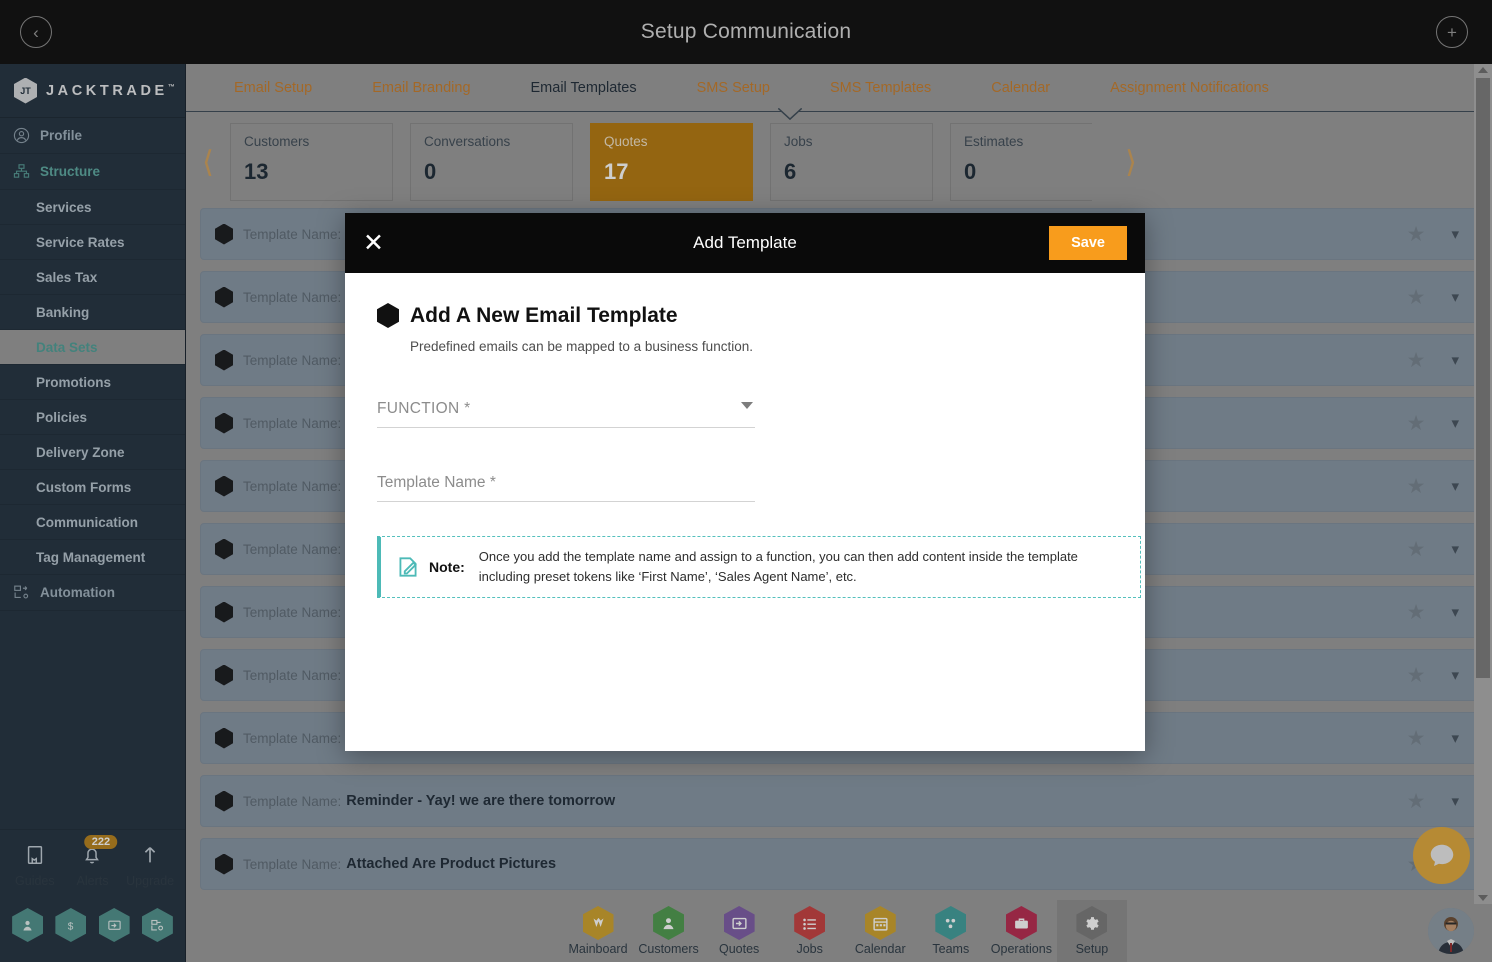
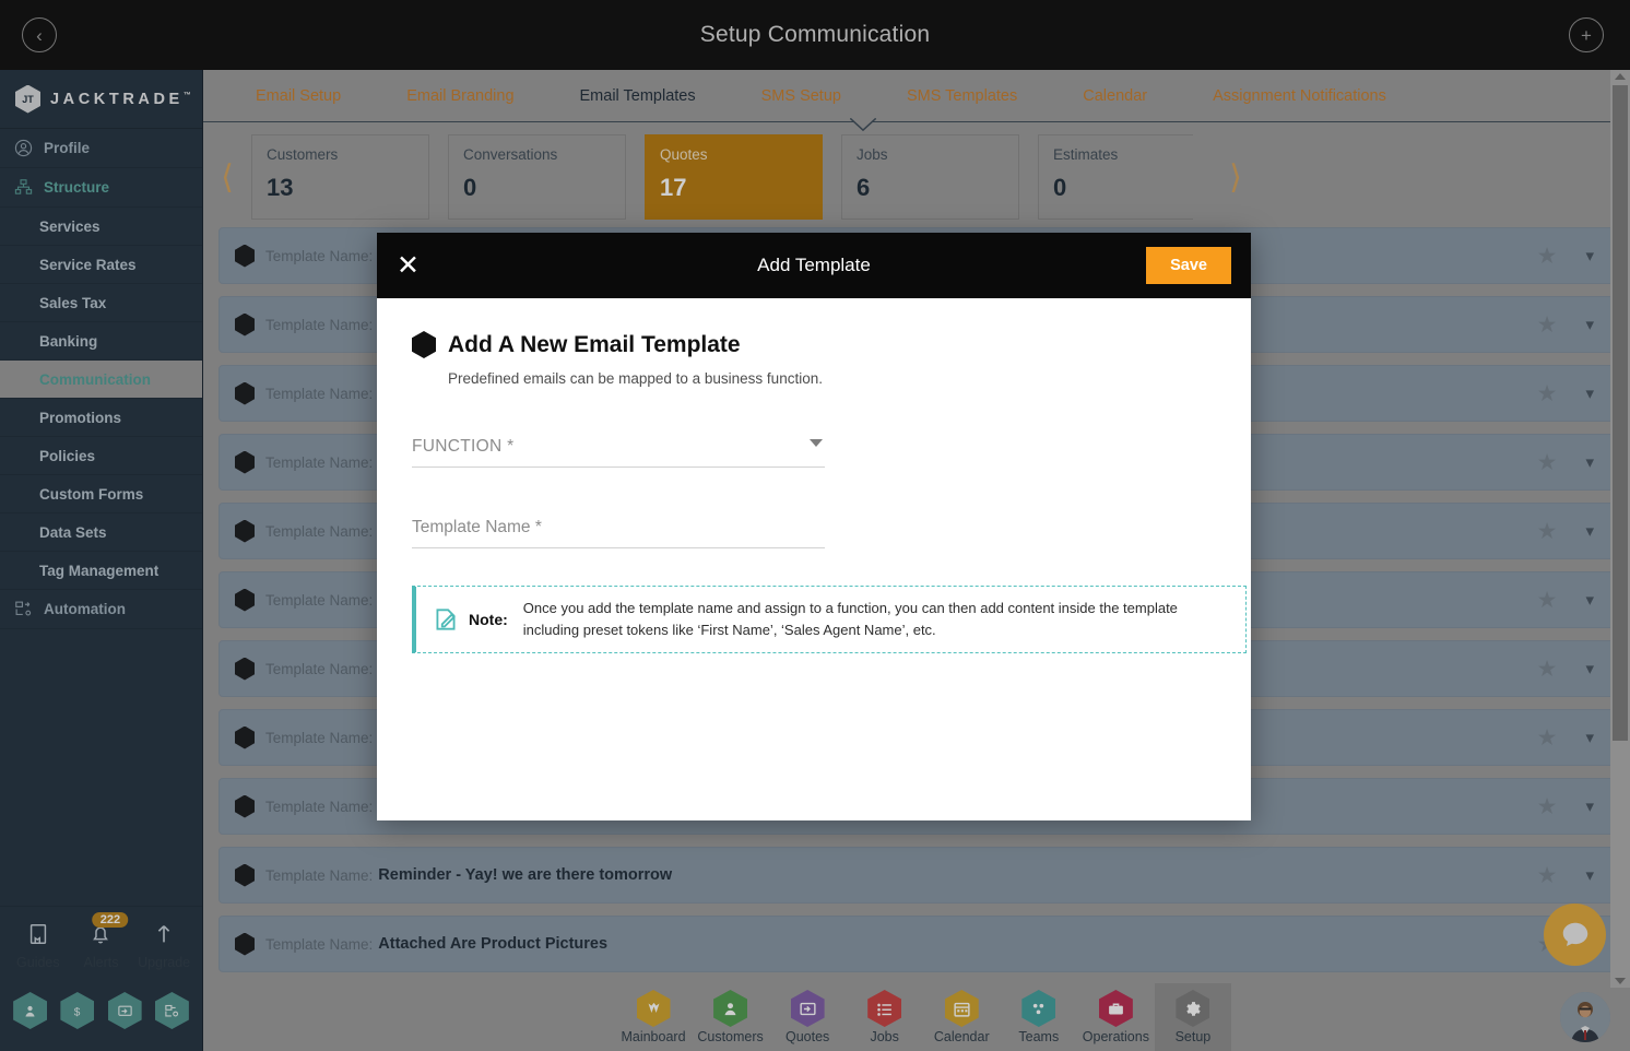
  ‹
  Setup Communication
  +
  JT
  JACKTRADE
  Profile
  Structure
  Services
  Service Rates
  Sales Tax
  Banking
- Data Sets
+ Communication
  Promotions
  Policies
- Delivery Zone
  Custom Forms
- Communication
+ Data Sets
  Tag Management
  Automation
  222
  $
  Email Setup
  Email Branding
  Email Templates
  SMS Setup
  SMS Templates
  Calendar
  Assignment Notifications
  ⟨
  Customers
  13
  Conversations
  0
  Quotes
  17
  Jobs
  6
  Estimates
  0
  ⟩
  Template Name:
  ▾
  Template Name:
  ▾
  Template Name:
  ▾
  Template Name:
  ▾
  Template Name:
  ▾
  Template Name:
  ▾
  Template Name:
  ▾
  Template Name:
  ▾
  Template Name:
  ▾
  Template Name:
  Reminder - Yay! we are there tomorrow
  ▾
  Template Name:
  Attached Are Product Pictures
  Mainboard
  Customers
  Quotes
  Jobs
  Calendar
  Teams
  Operations
  Setup
  ✕
  Add Template
  Save
  Add A New Email Template
  Predefined emails can be mapped to a business function.
  FUNCTION *
  Template Name *
  Note:
  Once you add the template name and assign to a function, you can then add content inside the template including preset tokens like ‘First Name’, ‘Sales Agent Name’, etc.
